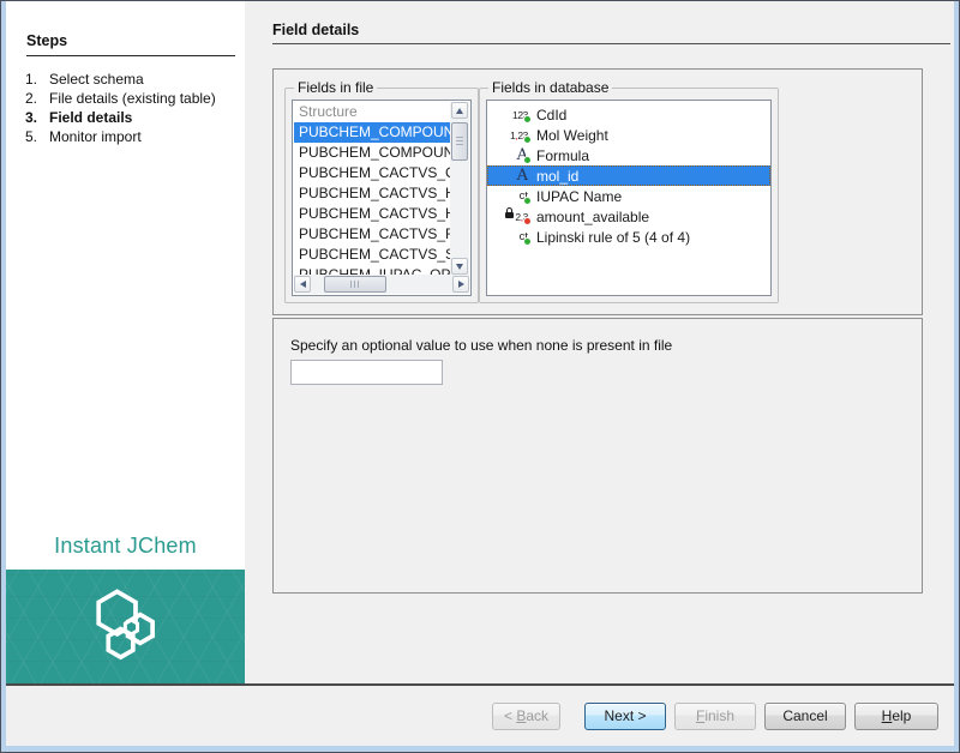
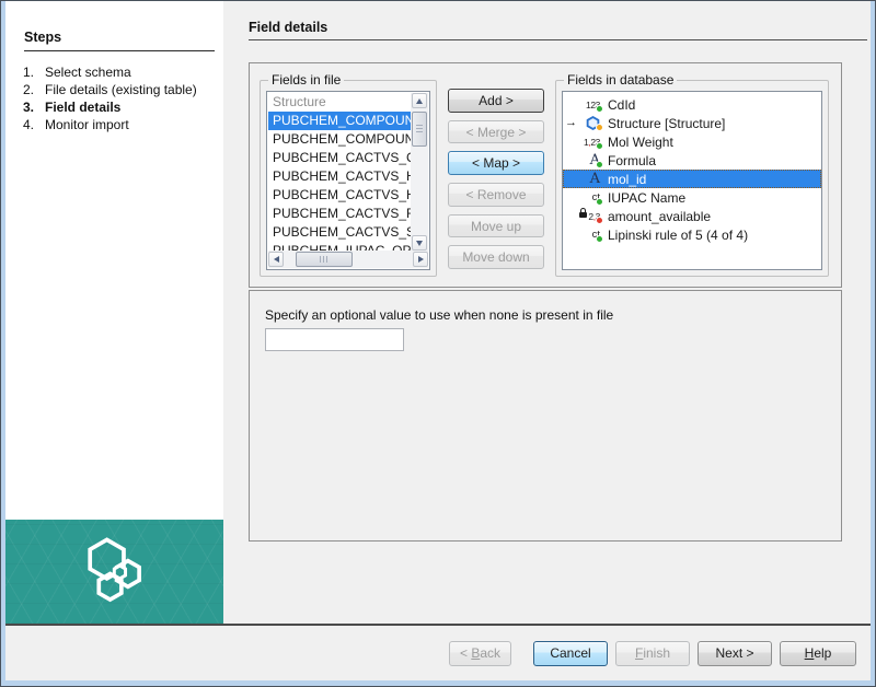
  Steps
  1.
  Select schema
  2.
  File details (existing table)
  3.
  Field details
- 5.
+ 4.
  Monitor import
- Instant JChem
  Field details
  Fields in file
  Structure
  PUBCHEM_COMPOU
  PUBCHEM_COMPOU
  PUBCHEM_CACTVS_
  PUBCHEM_CACTVS_
  PUBCHEM_CACTVS_
  PUBCHEM_CACTVS_
  PUBCHEM_CACTVS_
+ Add >
+ < Merge >
+ < Map >
+ < Remove
+ Move up
+ Move down
  Fields in database
  CdId
+ →
+ Structure [Structure]
  1,2
  Mol Weight
  A
  Formula
  A
  mol_id
  IUPAC Name
  amount_available
  Lipinski rule of 5 (4 of 4)
  Specify an optional value to use when none is present in file
  < Back
- Next >
+ Cancel
  Finish
- Cancel
+ Next >
  Help
